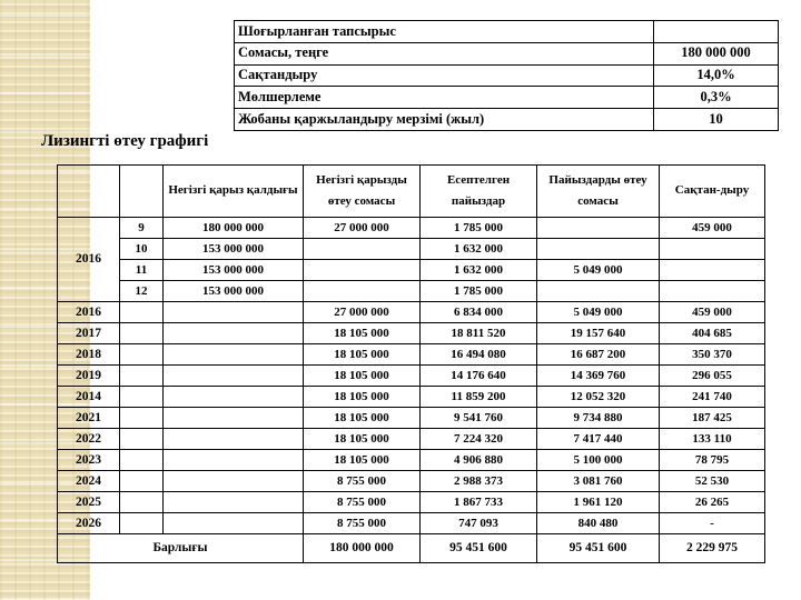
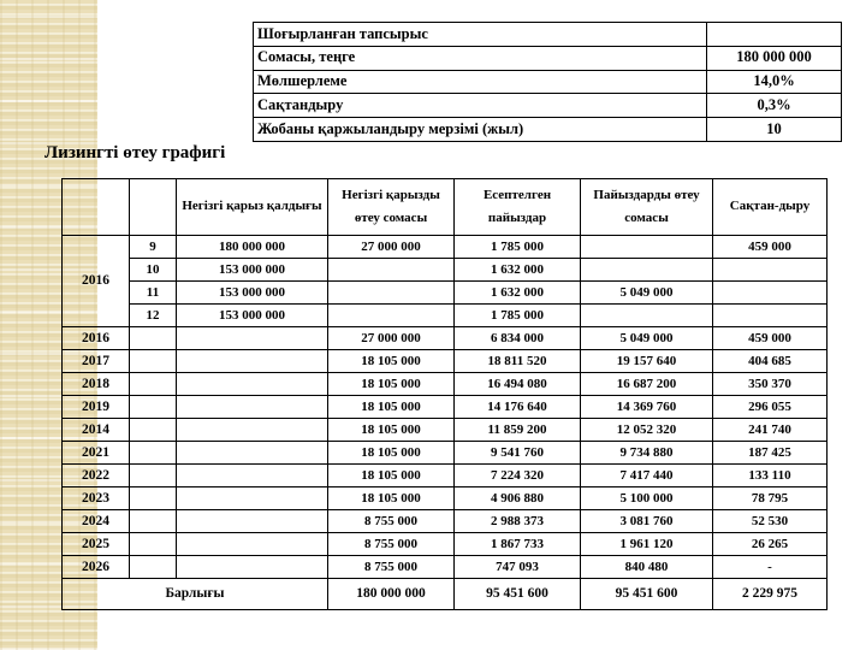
  Шоғырланған тапсырыс
  Сомасы, теңге	180 000 000
- Сақтандыру	14,0%
+ Мөлшерлеме	14,0%
- Мөлшерлеме	0,3%
+ Сақтандыру	0,3%
  Жобаны қаржыландыру мерзімі (жыл)	10
  Лизингті өтеу графигі
  		Негізгі қарыз қалдығы	Негізгі қарызды өтеу сомасы	Есептелген пайыздар	Пайыздарды өтеу сомасы	Сақтан-дыру
  2016	9	180 000 000	27 000 000	1 785 000		459 000
  10	153 000 000		1 632 000
  11	153 000 000		1 632 000	5 049 000
  12	153 000 000		1 785 000
  2016			27 000 000	6 834 000	5 049 000	459 000
  2017			18 105 000	18 811 520	19 157 640	404 685
  2018			18 105 000	16 494 080	16 687 200	350 370
  2019			18 105 000	14 176 640	14 369 760	296 055
  2014			18 105 000	11 859 200	12 052 320	241 740
  2021			18 105 000	9 541 760	9 734 880	187 425
  2022			18 105 000	7 224 320	7 417 440	133 110
  2023			18 105 000	4 906 880	5 100 000	78 795
  2024			8 755 000	2 988 373	3 081 760	52 530
  2025			8 755 000	1 867 733	1 961 120	26 265
  2026			8 755 000	747 093	840 480	-
  Барлығы	180 000 000	95 451 600	95 451 600	2 229 975
